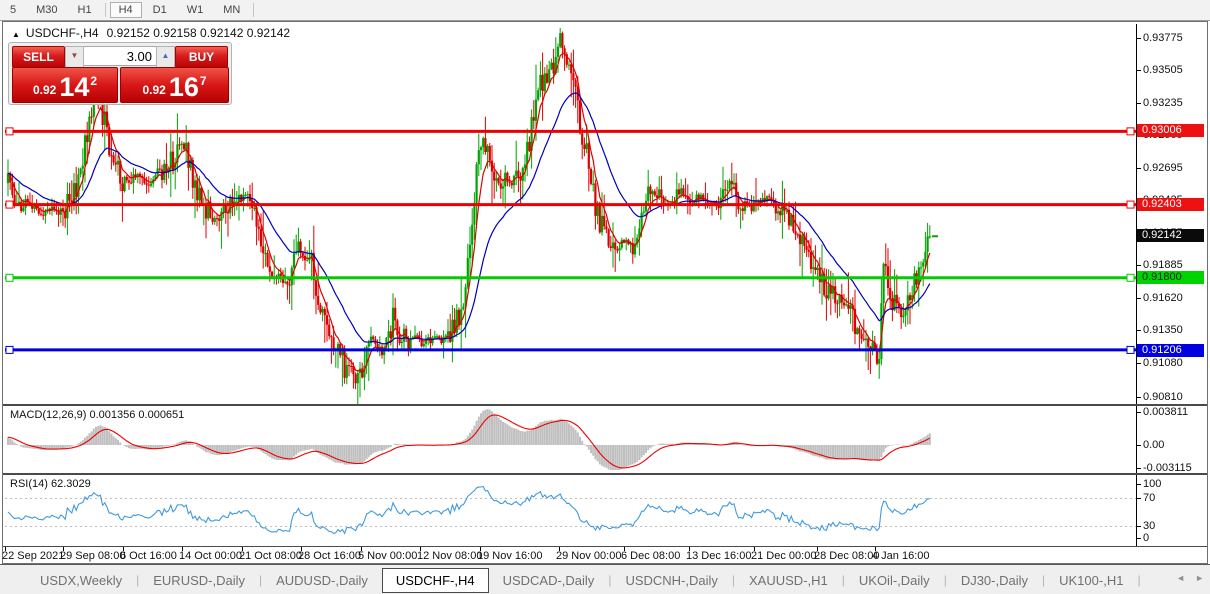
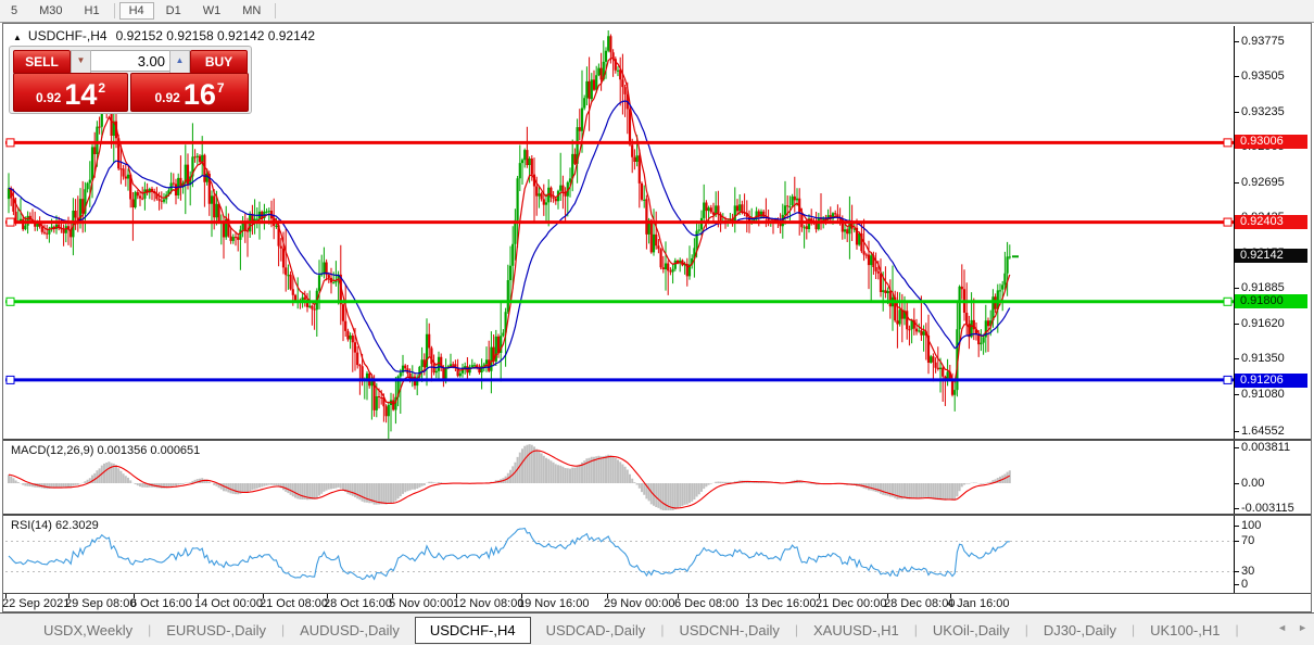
  5
  M30
  H1
  H4
  D1
  W1
  MN
  ▲ USDCHF-,H4 0.92152 0.92158 0.92142 0.92142
  0.93775
  0.93505
  0.93235
  0.92695
  0.91885
  0.91620
  0.91350
  0.91080
- 0.90810
+ 1.64552
  0.003811
  0.00
  -0.003115
  100
  70
  30
  0
  0.93006
  0.92403
  0.92142
  0.91800
  0.91206
  MACD(12,26,9) 0.001356 0.000651
  RSI(14) 62.3029
  SELL
  ▼
  3.00
  ▲
  BUY
  0.92
  14
  2
  0.92
  16
  7
  22 Sep 2021
  29 Sep 08:00
  6 Oct 16:00
  14 Oct 00:00
  21 Oct 08:00
  28 Oct 16:00
  5 Nov 00:00
  12 Nov 08:00
  19 Nov 16:00
  29 Nov 00:00
  6 Dec 08:00
  13 Dec 16:00
  21 Dec 00:00
  28 Dec 08:00
  4 Jan 16:00
  USDX,Weekly
  |
  EURUSD-,Daily
  |
  AUDUSD-,Daily
  USDCHF-,H4
  USDCAD-,Daily
  |
  USDCNH-,Daily
  |
  XAUUSD-,H1
  |
  UKOil-,Daily
  |
  DJ30-,Daily
  |
  UK100-,H1
  |
  ◄
  ►
